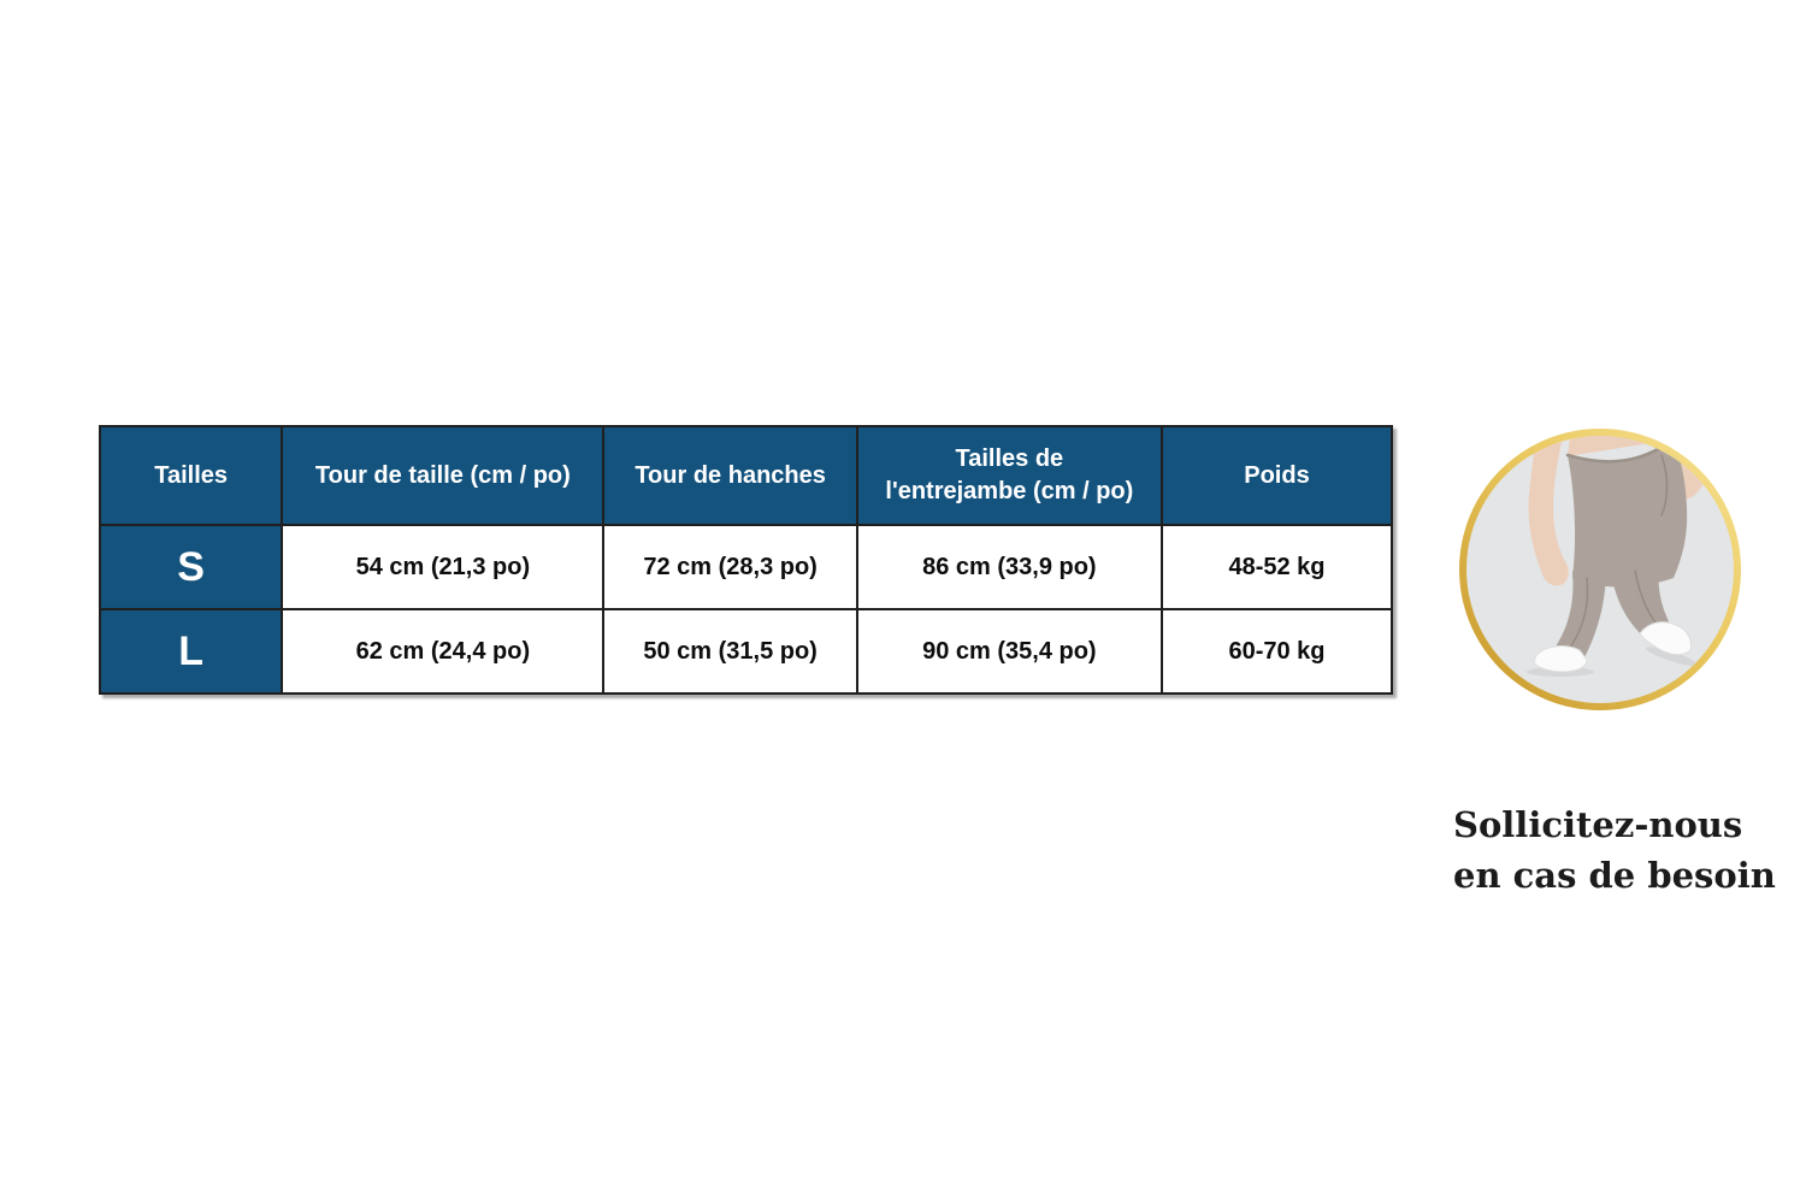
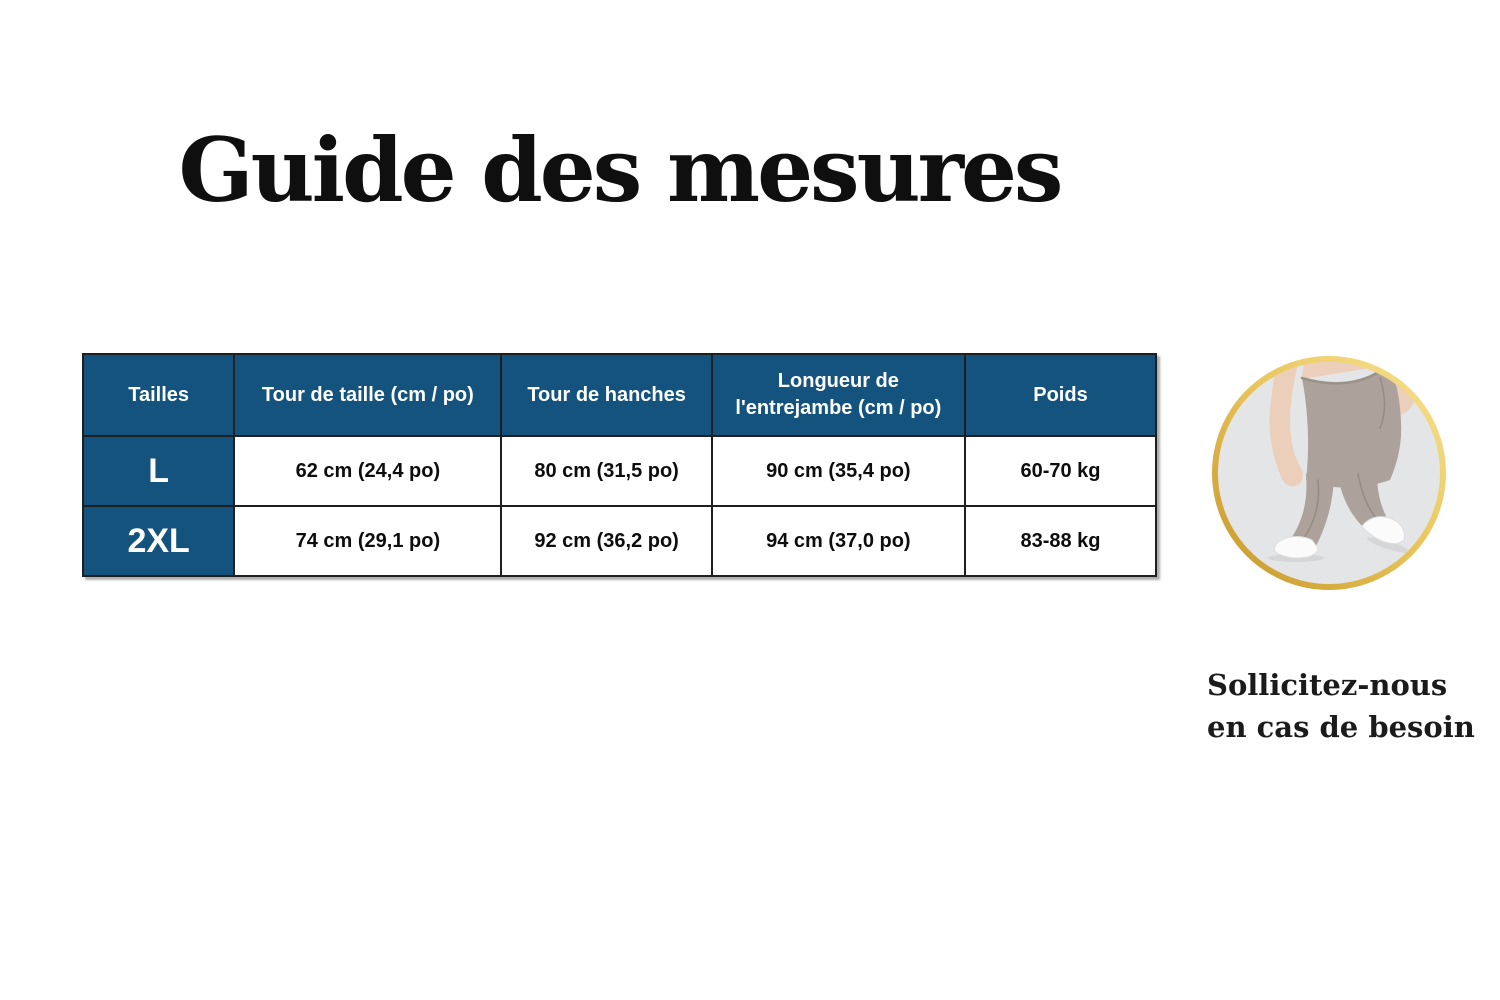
+ Guide des mesures
- Tailles	Tour de taille (cm / po)	Tour de hanches	Tailles de l'entrejambe (cm / po)	Poids
+ Tailles	Tour de taille (cm / po)	Tour de hanches	Longueur de l'entrejambe (cm / po)	Poids
- S	54 cm (21,3 po)	72 cm (28,3 po)	86 cm (33,9 po)	48-52 kg
- L	62 cm (24,4 po)	50 cm (31,5 po)	90 cm (35,4 po)	60-70 kg
+ L	62 cm (24,4 po)	80 cm (31,5 po)	90 cm (35,4 po)	60-70 kg
+ 2XL	74 cm (29,1 po)	92 cm (36,2 po)	94 cm (37,0 po)	83-88 kg
  Sollicitez-nous
  en cas de besoin
